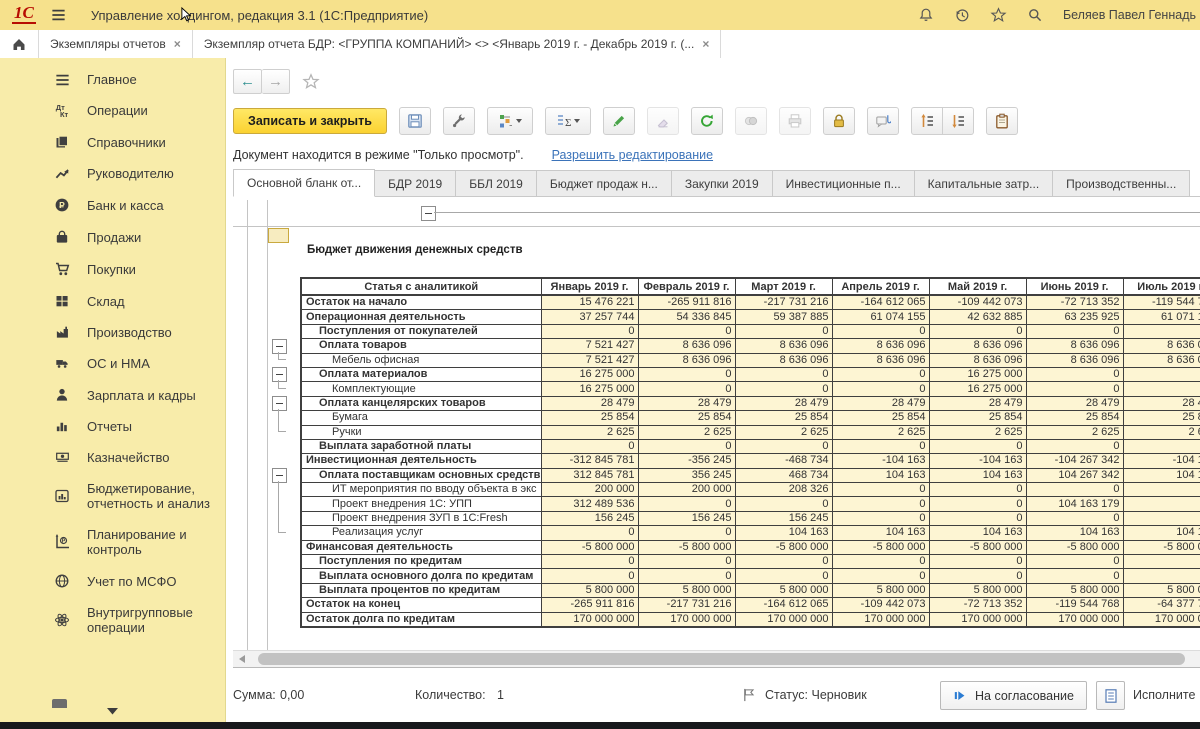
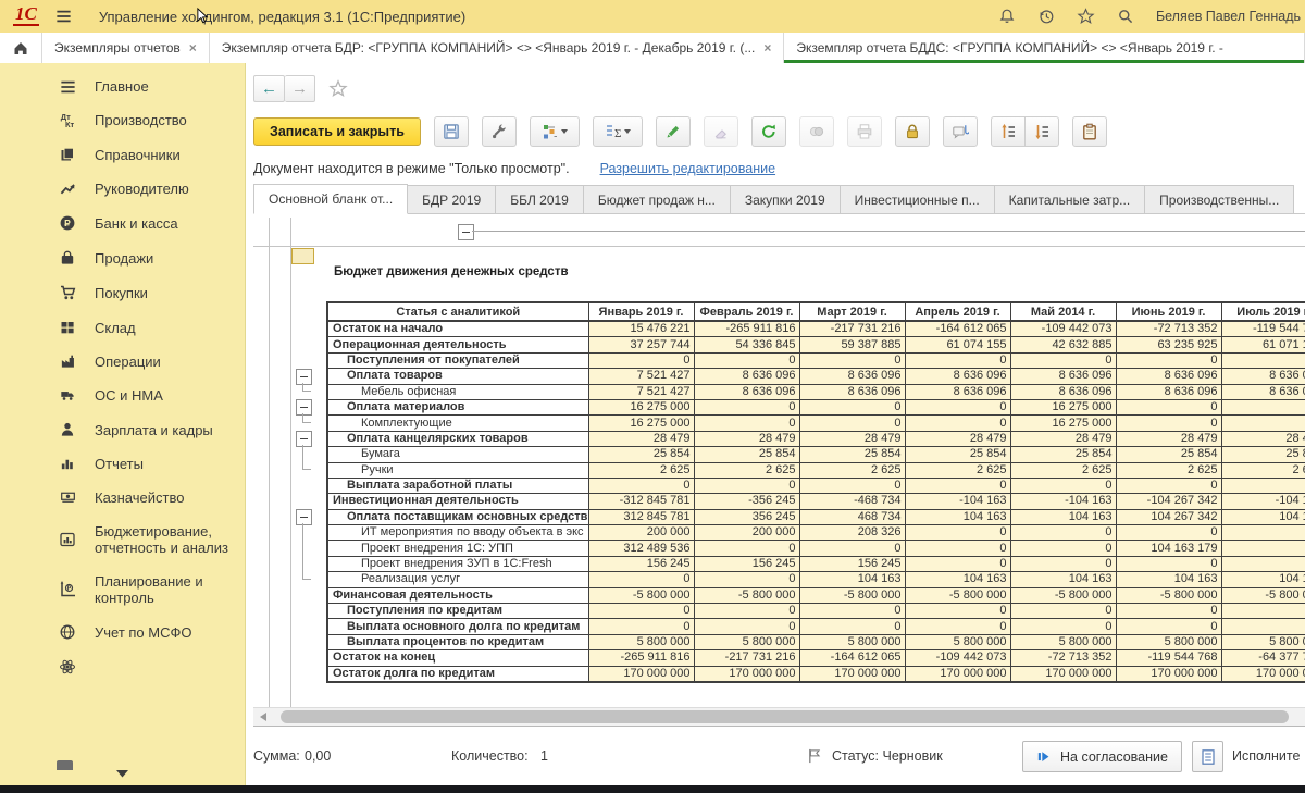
  1С
  Управление ходингом, редакция 3.1 (1С:Предприятие)
  Беляев Павел Геннадь
  Экземпляры отчетов
  ×
  Экземпляр отчета БДР: <ГРУППА КОМПАНИЙ> <> <Январь 2019 г. - Декабрь 2019 г. (...
  ×
+ Экземпляр отчета БДДС: <ГРУППА КОМПАНИЙ> <> <Январь 2019 г. -
  Главное
  Дт
  Кт
- Операции
+ Производство
  Справочники
  Руководителю
  P
  Банк и касса
  Продажи
  Покупки
  Склад
- Производство
+ Операции
  ОС и НМА
  Зарплата и кадры
  Отчеты
  Казначейство
  Бюджетирование, отчетность и анализ
  Планирование и контроль
  Учет по МСФО
- Внутригрупповые операции
  ←
  →
  Записать и закрыть
  Σ
  Документ находится в режиме "Только просмотр".
  Разрешить редактирование
  Основной бланк от...
  БДР 2019
  ББЛ 2019
  Бюджет продаж н...
  Закупки 2019
  Инвестиционные п...
  Капитальные затр...
  Производственны...
  Бюджет движения денежных средств
- Статья с аналитикой	Январь 2019 г.	Февраль 2019 г.	Март 2019 г.	Апрель 2019 г.	Май 2019 г.	Июнь 2019 г.	Июль 2019
+ Статья с аналитикой	Январь 2019 г.	Февраль 2019 г.	Март 2019 г.	Апрель 2019 г.	Май 2014 г.	Июнь 2019 г.	Июль 2019
  Остаток на начало	15 476 221	-265 911 816	-217 731 216	-164 612 065	-109 442 073	-72 713 352	-119 544
  Операционная деятельность	37 257 744	54 336 845	59 387 885	61 074 155	42 632 885	63 235 925	61 071
  Поступления от покупателей	0	0	0	0	0	0
  Оплата товаров	7 521 427	8 636 096	8 636 096	8 636 096	8 636 096	8 636 096	8 636
  Мебель офисная	7 521 427	8 636 096	8 636 096	8 636 096	8 636 096	8 636 096	8 636
  Оплата материалов	16 275 000	0	0	0	16 275 000	0
  Комплектующие	16 275 000	0	0	0	16 275 000	0
  Оплата канцелярских товаров	28 479	28 479	28 479	28 479	28 479	28 479	28
  Бумага	25 854	25 854	25 854	25 854	25 854	25 854	25
  Ручки	2 625	2 625	2 625	2 625	2 625	2 625	2
  Выплата заработной платы	0	0	0	0	0	0
  Инвестиционная деятельность	-312 845 781	-356 245	-468 734	-104 163	-104 163	-104 267 342	-104
  Оплата поставщикам основных средств	312 845 781	356 245	468 734	104 163	104 163	104 267 342	104
  ИТ мероприятия по вводу объекта в экс	200 000	200 000	208 326	0	0	0
  Проект внедрения 1С: УПП	312 489 536	0	0	0	0	104 163 179
  Проект внедрения ЗУП в 1С:Fresh	156 245	156 245	156 245	0	0	0
  Реализация услуг	0	0	104 163	104 163	104 163	104 163	104
  Финансовая деятельность	-5 800 000	-5 800 000	-5 800 000	-5 800 000	-5 800 000	-5 800 000	-5 800
  Поступления по кредитам	0	0	0	0	0	0
  Выплата основного долга по кредитам	0	0	0	0	0	0
  Выплата процентов по кредитам	5 800 000	5 800 000	5 800 000	5 800 000	5 800 000	5 800 000	5 800
  Остаток на конец	-265 911 816	-217 731 216	-164 612 065	-109 442 073	-72 713 352	-119 544 768	-64 377
  Остаток долга по кредитам	170 000 000	170 000 000	170 000 000	170 000 000	170 000 000	170 000 000	170 000
  Сумма:
  0,00
  Количество:
  1
  Статус: Черновик
  На согласование
  Исполните
